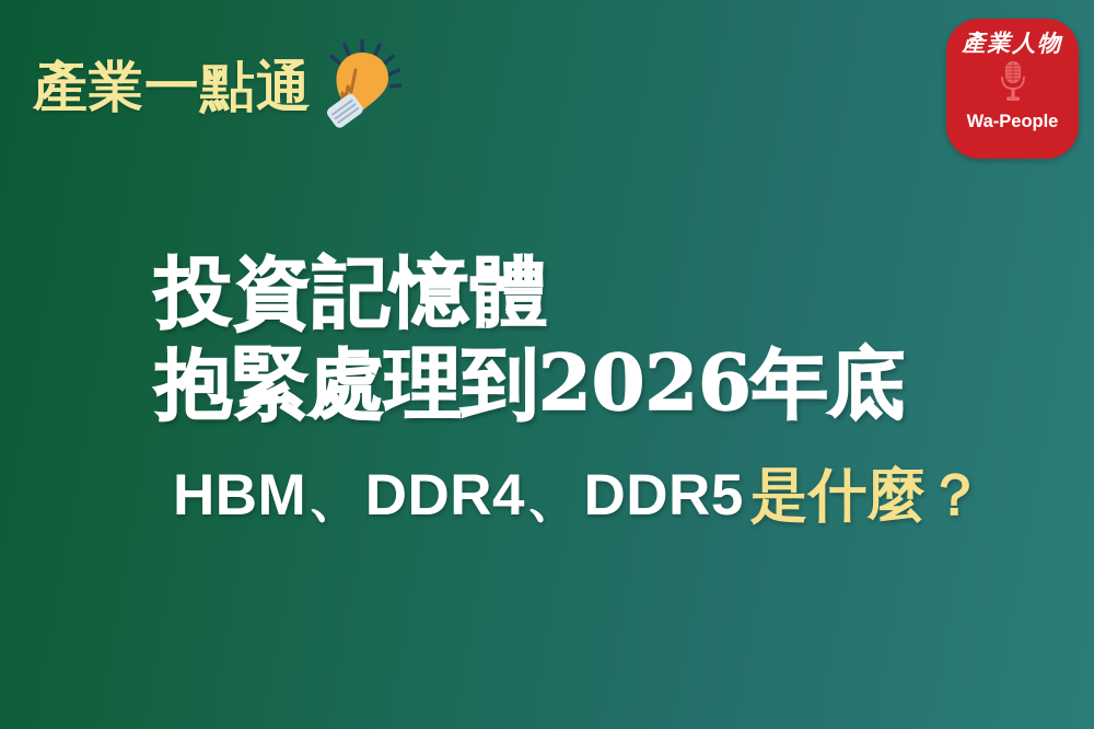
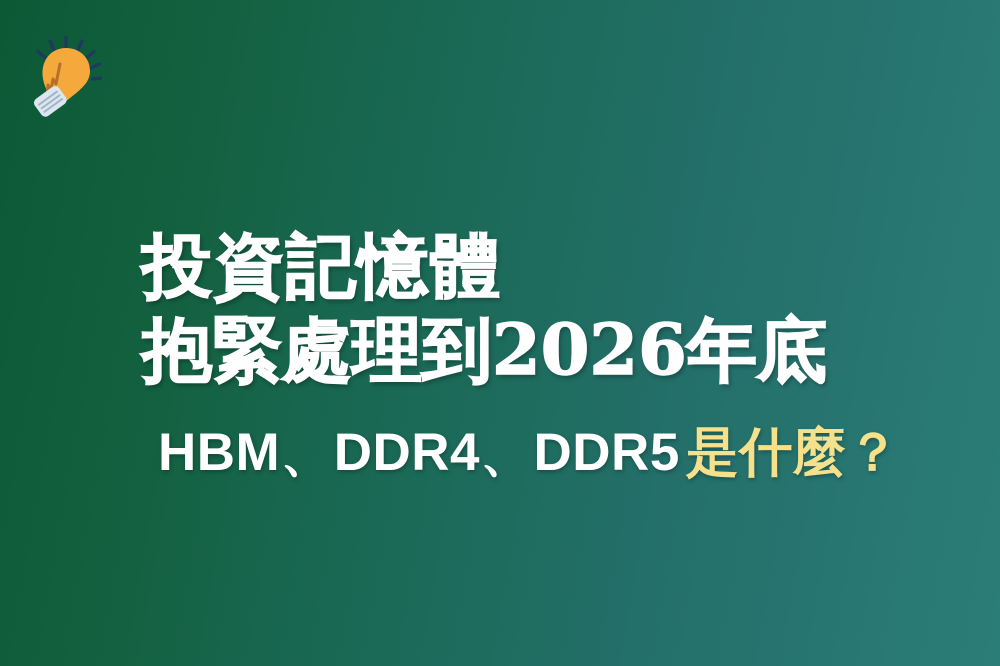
- 產業一點通
- 產業人物
- Wa-People
  投資記憶體
  抱緊處理到2026年底
  HBM、DDR4、DDR5是什麼？
